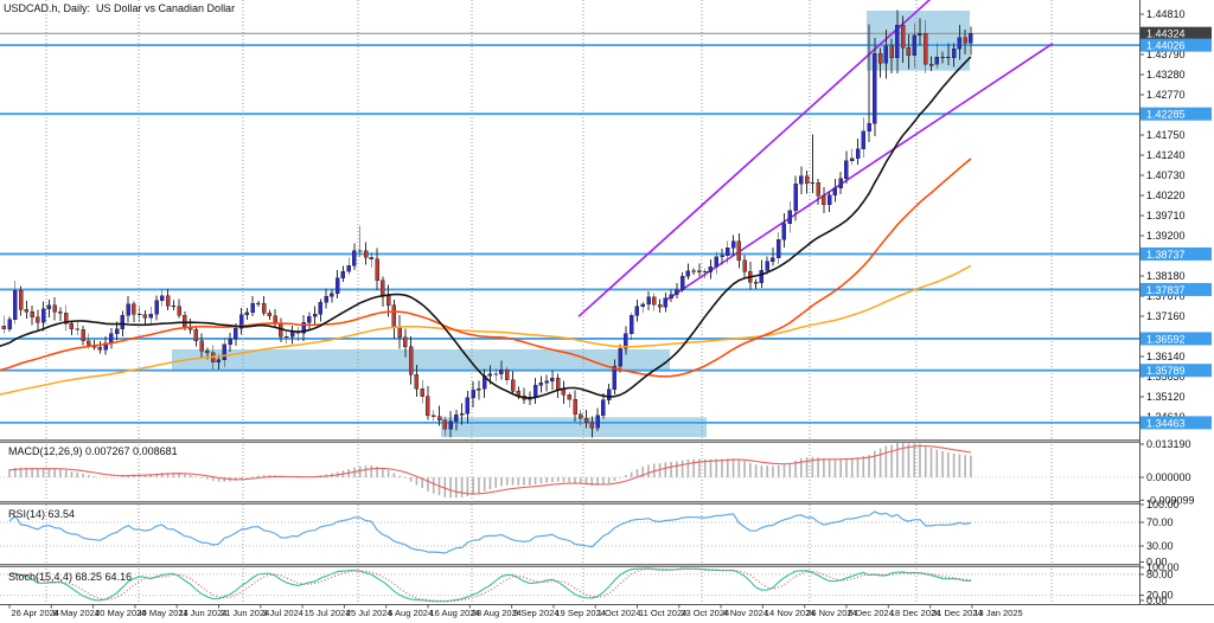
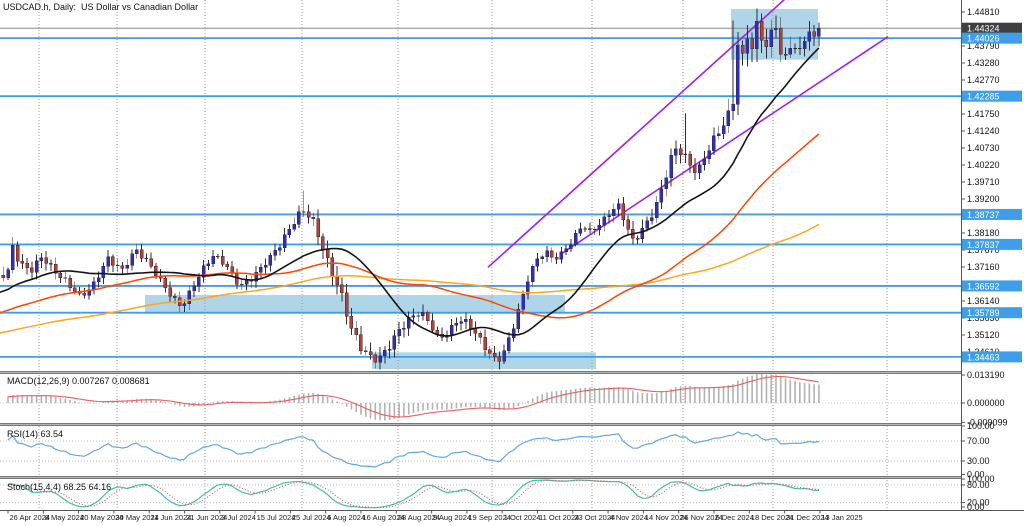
  1.44810
  1.43790
  1.43280
  1.42770
  1.41750
  1.41240
  1.40730
  1.40220
  1.39710
  1.39200
  1.38180
  1.37670
  1.37160
  1.36140
  1.35120
  0.013190
  0.000000
  -0.009099
  100.00
  70.00
  30.00
  0.00
  100.00
  80.00
  20.00
  0.00
  1.44324
  1.44026
  1.42285
  1.38737
  1.37837
  1.36592
  1.35789
  1.34463
  26 Apr 2024
  8 May 2024
  20 May 2024
  30 May 2024
  11 Jun 2024
  21 Jun 2024
  3 Jul 2024
  15 Jul 2024
  25 Jul 2024
  6 Aug 2024
  16 Aug 2024
  28 Aug 2024
- 9 Sep 2024
+ 9 Aug 2024
  19 Sep 2024
  1 Oct 2024
  11 Oct 2024
  23 Oct 2024
  4 Nov 2024
  14 Nov 2024
  26 Nov 2024
  6 Dec 2024
  18 Dec 2024
  31 Dec 2024
  13 Jan 2025
  USDCAD.h, Daily: US Dollar vs Canadian Dollar
  MACD(12,26,9) 0.007267 0.008681
  RSI(14) 63.54
  Stoch(15,4,4) 68.25 64.16
